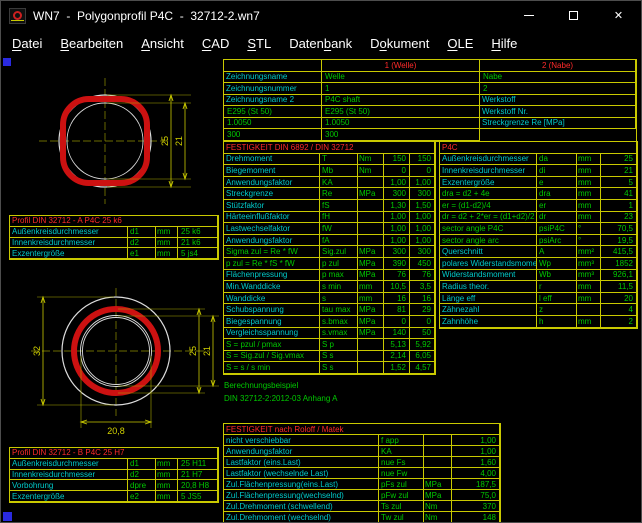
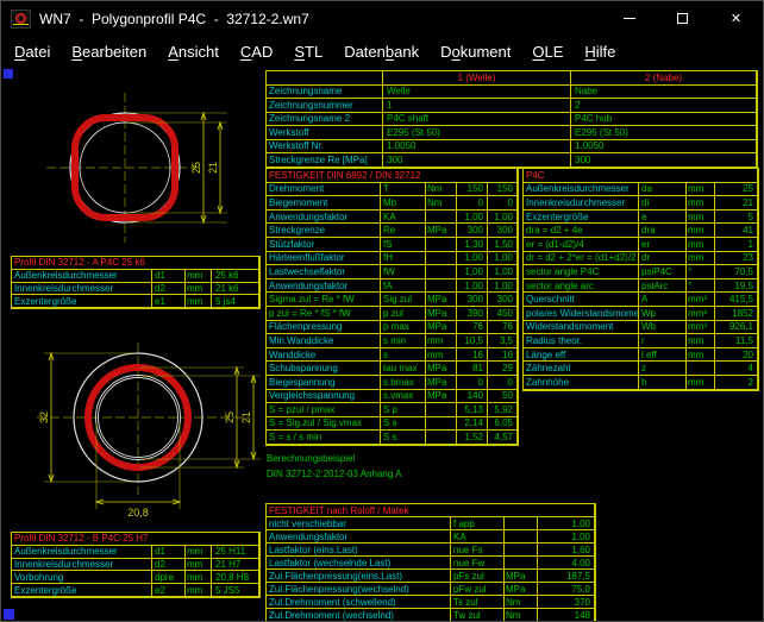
  WN7 - Polygonprofil P4C - 32712-2.wn7
  ✕
  Datei
  Bearbeiten
  Ansicht
  CAD
  STL
  Datenbank
  Dokument
  OLE
  Hilfe
  20,8
  1 (Welle)
  2 (Nabe)
  Zeichnungsname
  Welle
  Nabe
  Zeichnungsnummer
  1
  2
  Zeichnungsname 2
  P4C shaft
+ P4C hub
  Werkstoff
  E295 (St 50)
  E295 (St 50)
  Werkstoff Nr.
  1.0050
  1.0050
  Streckgrenze Re [MPa]
  300
  300
  FESTIGKEIT DIN 6892 / DIN 32712
  Drehmoment
  T
  Nm
  150
  150
  Biegemoment
  Mb
  Nm
  0
  0
  Anwendungsfaktor
  KA
  1,00
  1,00
  Streckgrenze
  Re
  MPa
  300
  300
  Stützfaktor
  fS
  1,30
  1,50
  Härteeinflußfaktor
  fH
  1,00
  1,00
  Lastwechselfaktor
  fW
  1,00
  1,00
  Anwendungsfaktor
  fA
  1,00
  1,00
  Sigma zul = Re * fW
  Sig.zul
  MPa
  300
  300
  p zul = Re * fS * fW
  p zul
  MPa
  390
  450
  Flächenpressung
  p max
  MPa
  76
  76
  Min.Wanddicke
  s min
  mm
  10,5
  3,5
  Wanddicke
  s
  mm
  16
  16
  Schubspannung
  tau max
  MPa
  81
  29
  Biegespannung
  s.bmax
  MPa
  0
  0
  Vergleichsspannung
  s.vmax
  MPa
  140
  50
  S = pzul / pmax
  S p
  5,13
  5,92
  S = Sig.zul / Sig.vmax
  S s
  2,14
  6,05
  S = s / s min
  S s
  1,52
  4,57
  P4C
  Außenkreisdurchmesser
  da
  mm
  25
  Innenkreisdurchmesser
  di
  mm
  21
  Exzentergröße
  e
  mm
  5
  dra = d2 + 4e
  dra
  mm
  41
  er = (d1-d2)/4
  er
  mm
  1
  dr = d2 + 2*er = (d1+d2)/2
  dr
  mm
  23
  sector angle P4C
  psiP4C
  °
  70,5
  sector angle arc
  psiArc
  °
  19,5
  Querschnitt
  A
  mm²
  415,5
  polares Widerstandsmome
  Wp
  mm³
  1852
  Widerstandsmoment
  Wb
  mm³
  926,1
  Radius theor.
  r
  mm
  11,5
  Länge eff
  l eff
  mm
  20
  Zähnezahl
  z
  4
  Zahnhöhe
  h
  mm
  2
  Profil DIN 32712 - A P4C 25 k6
  Außenkreisdurchmesser
  d1
  mm
  25 k6
  Innenkreisdurchmesser
  d2
  mm
  21 k6
  Exzentergröße
  e1
  mm
  5 js4
  Profil DIN 32712 - B P4C 25 H7
  Außenkreisdurchmesser
  d1
  mm
  25 H11
  Innenkreisdurchmesser
  d2
  mm
  21 H7
  Vorbohrung
  dpre
  mm
  20,8 H8
  Exzentergröße
  e2
  mm
  5 JS5
  Berechnungsbeispiel
  DIN 32712-2:2012-03 Anhang A
  FESTIGKEIT nach Roloff / Matek
  nicht verschiebbar
  f app
  1,00
  Anwendungsfaktor
  KA
  1,00
  Lastfaktor (eins.Last)
  nue Fs
  1,60
  Lastfaktor (wechselnde Last)
  nue Fw
  4,00
  Zul.Flächenpressung(eins.Last)
  pFs zul
  MPa
  187,5
  Zul.Flächenpressung(wechselnd)
  pFw zul
  MPa
  75,0
  Zul.Drehmoment (schwellend)
  Ts zul
  Nm
  370
  Zul.Drehmoment (wechselnd)
  Tw zul
  Nm
  148
